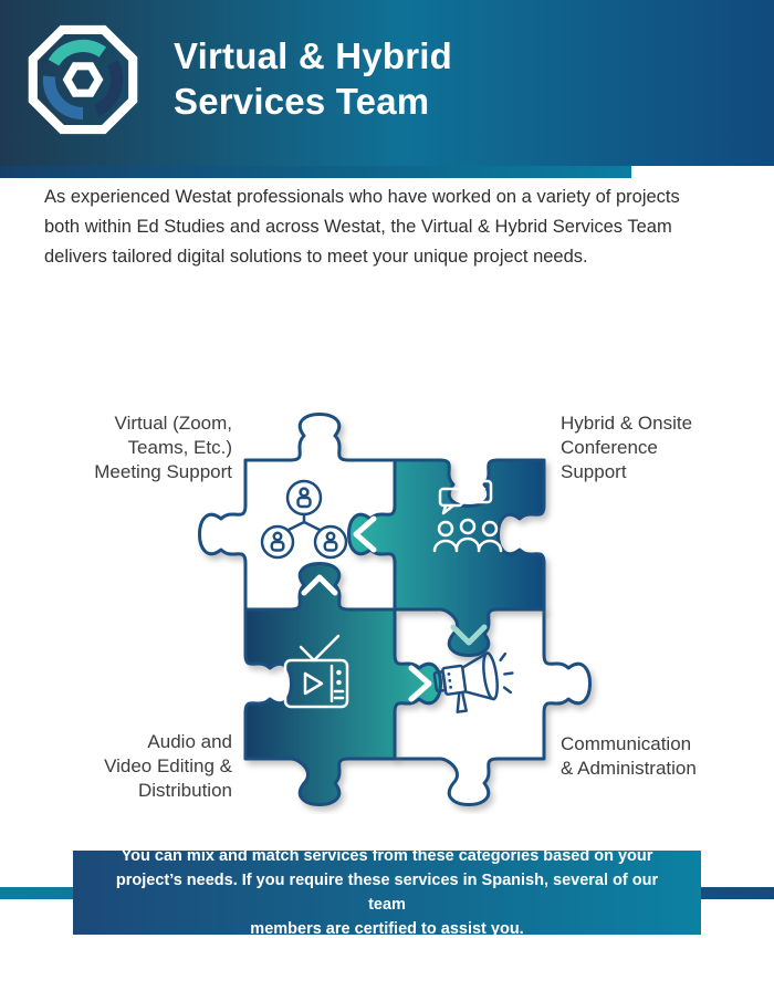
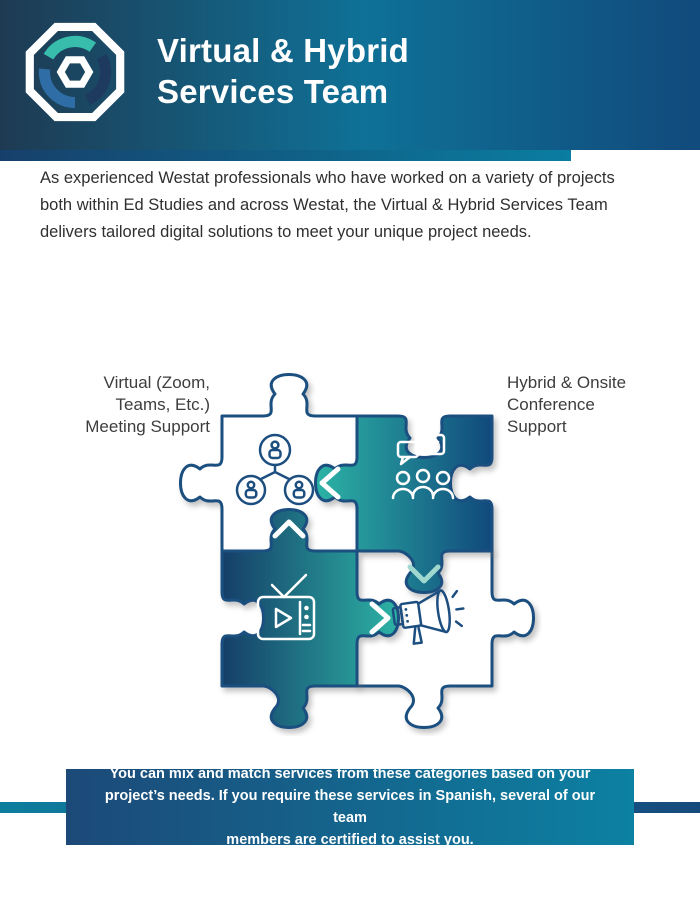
  Virtual & Hybrid
  Services Team
  As experienced Westat professionals who have worked on a variety of projects
  both within Ed Studies and across Westat, the Virtual & Hybrid Services Team
  delivers tailored digital solutions to meet your unique project needs.
  Virtual (Zoom,
  Teams, Etc.)
  Meeting Support
  Hybrid & Onsite
  Conference
  Support
- Audio and
- Video Editing &
- Distribution
- Communication
- & Administration
  You can mix and match services from these categories based on your
  project’s needs. If you require these services in Spanish, several of our team
  members are certified to assist you.
